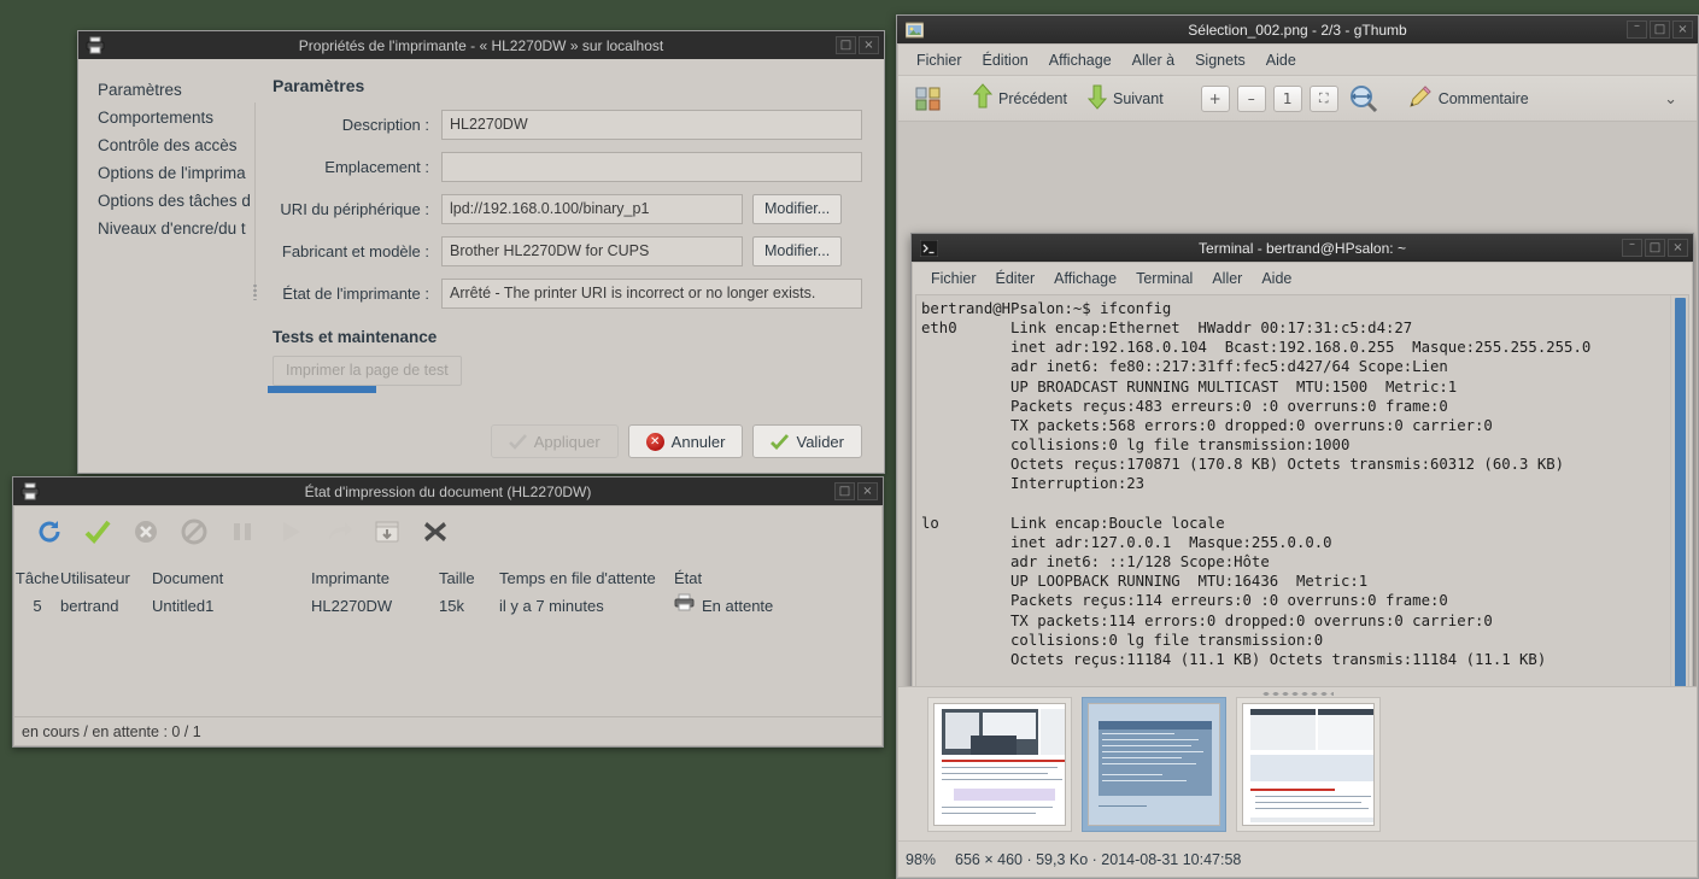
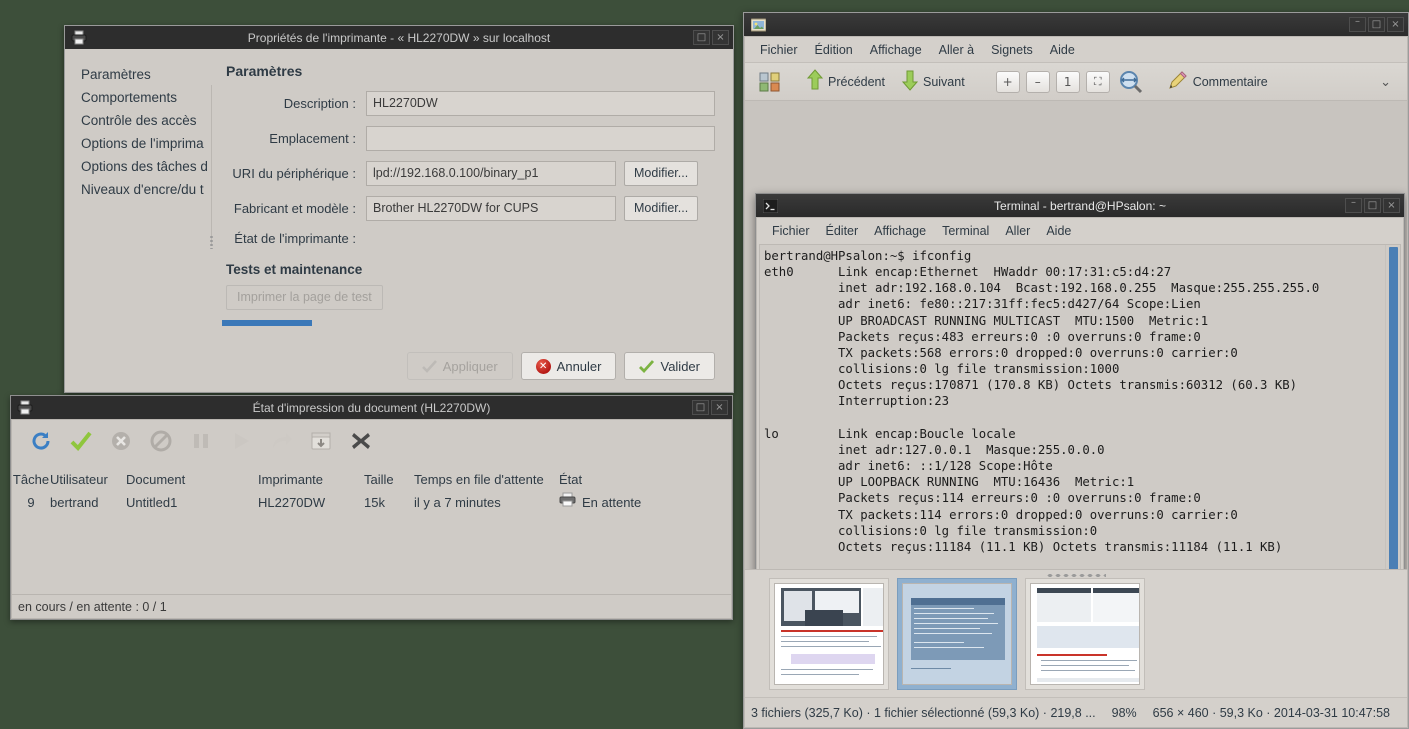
- Sélection_002.png - 2/3 - gThumb
  –
  □
  ×
  Fichier
  Édition
  Affichage
  Aller à
  Signets
  Aide
  Précédent
  Suivant
  +
  –
  1
  ⛶
  Commentaire
  ⌄
  Terminal - bertrand@HPsalon: ~
  –
  □
  ×
  Fichier
  Éditer
  Affichage
  Terminal
  Aller
  Aide
  bertrand@HPsalon:~$ ifconfig
  eth0 Link encap:Ethernet HWaddr 00:17:31:c5:d4:27
  inet adr:192.168.0.104 Bcast:192.168.0.255 Masque:255.255.255.0
  adr inet6: fe80::217:31ff:fec5:d427/64 Scope:Lien
  UP BROADCAST RUNNING MULTICAST MTU:1500 Metric:1
  Packets reçus:483 erreurs:0 :0 overruns:0 frame:0
  TX packets:568 errors:0 dropped:0 overruns:0 carrier:0
  collisions:0 lg file transmission:1000
  Octets reçus:170871 (170.8 KB) Octets transmis:60312 (60.3 KB)
  Interruption:23
  lo Link encap:Boucle locale
  inet adr:127.0.0.1 Masque:255.0.0.0
  adr inet6: ::1/128 Scope:Hôte
  UP LOOPBACK RUNNING MTU:16436 Metric:1
  Packets reçus:114 erreurs:0 :0 overruns:0 frame:0
  TX packets:114 errors:0 dropped:0 overruns:0 carrier:0
  collisions:0 lg file transmission:0
  Octets reçus:11184 (11.1 KB) Octets transmis:11184 (11.1 KB)
+ 3 fichiers (325,7 Ko) · 1 fichier sélectionné (59,3 Ko) · 219,8 ...
  98%
- 656 × 460 · 59,3 Ko · 2014-08-31 10:47:58
+ 656 × 460 · 59,3 Ko · 2014-03-31 10:47:58
  Propriétés de l'imprimante - « HL2270DW » sur localhost
  □
  ×
  Paramètres
  Comportements
  Contrôle des accès
  Options de l'imprima
  Options des tâches d
  Niveaux d'encre/du t
  Paramètres
  Description :
  HL2270DW
  Emplacement :
  URI du périphérique :
  lpd://192.168.0.100/binary_p1
  Modifier...
  Fabricant et modèle :
  Brother HL2270DW for CUPS
  Modifier...
  État de l'imprimante :
- Arrêté - The printer URI is incorrect or no longer exists.
  Tests et maintenance
  Imprimer la page de test
  Appliquer
  ✕
  Annuler
  Valider
  État d'impression du document (HL2270DW)
  □
  ×
  Tâche
  Utilisateur
  Document
  Imprimante
  Taille
  Temps en file d'attente
  État
- 5
+ 9
  bertrand
  Untitled1
  HL2270DW
  15k
  il y a 7 minutes
  En attente
  en cours / en attente : 0 / 1
